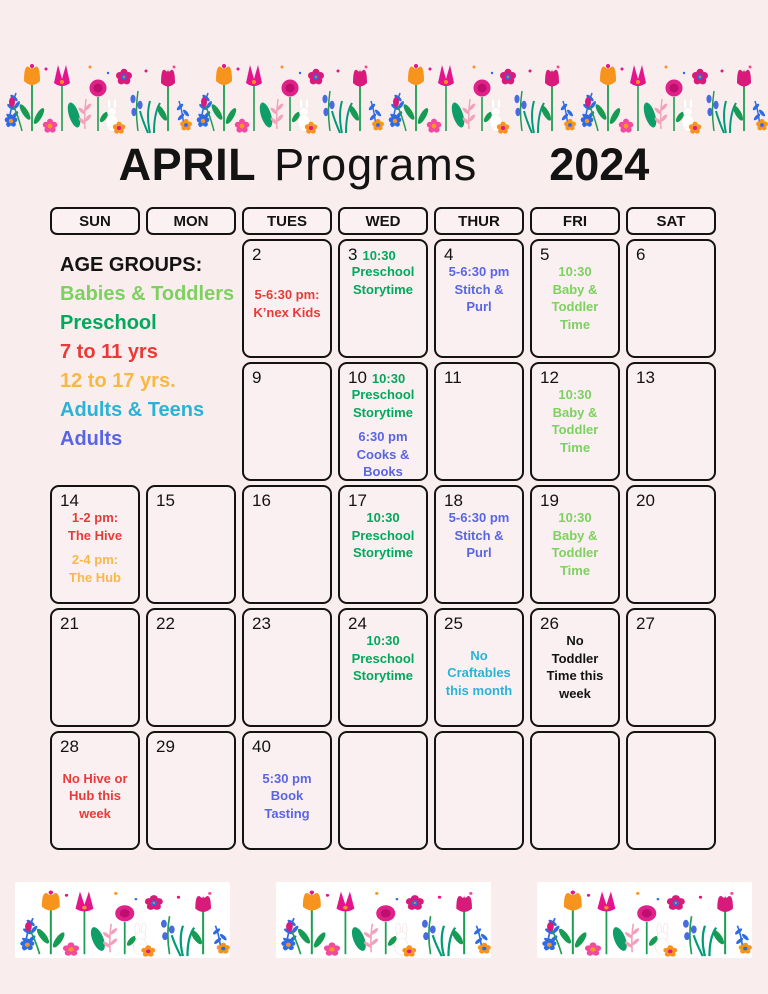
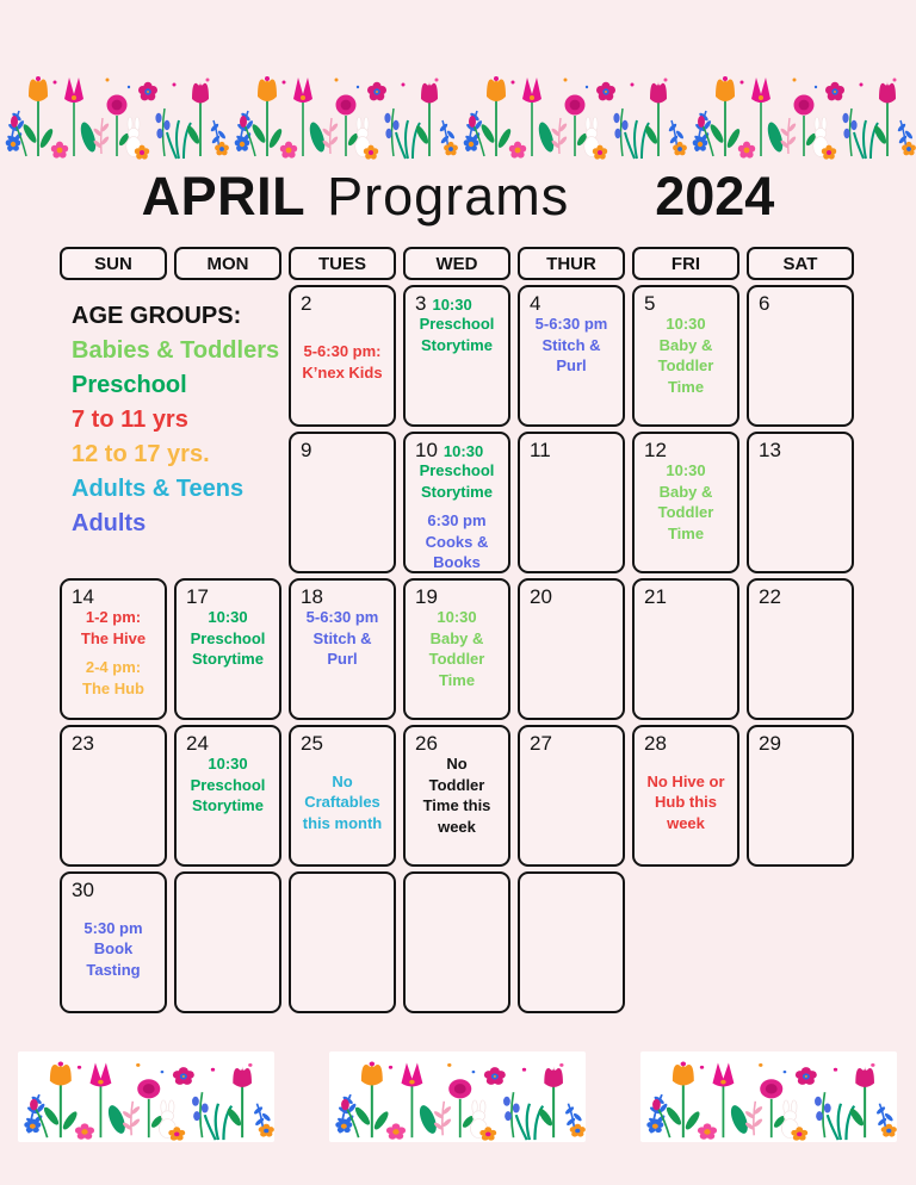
  APRIL
  Programs
  2024
  SUN
  MON
  TUES
  WED
  THUR
  FRI
  SAT
  2
  5-6:30 pm:
  K’nex Kids
  3
  10:30
  Preschool
  Storytime
  4
  5-6:30 pm
  Stitch &
  Purl
  5
  10:30
  Baby &
  Toddler
  Time
  6
  9
  10
  10:30
  Preschool
  Storytime
  6:30 pm
  Cooks & Books
  11
  12
  10:30
  Baby &
  Toddler
  Time
  13
  14
  1-2 pm:
  The Hive
  2-4 pm:
  The Hub
- 15
- 16
  17
  10:30
  Preschool
  Storytime
  18
  5-6:30 pm
  Stitch &
  Purl
  19
  10:30
  Baby &
  Toddler
  Time
  20
  21
  22
  23
  24
  10:30
  Preschool
  Storytime
  25
  No
  Craftables
  this month
  26
  No
  Toddler
  Time this
  week
  27
  28
  No Hive or
  Hub this
  week
  29
- 40
+ 30
  5:30 pm
  Book Tasting
  AGE GROUPS:
  Babies & Toddlers
  Preschool
  7 to 11 yrs
  12 to 17 yrs.
  Adults & Teens
  Adults
